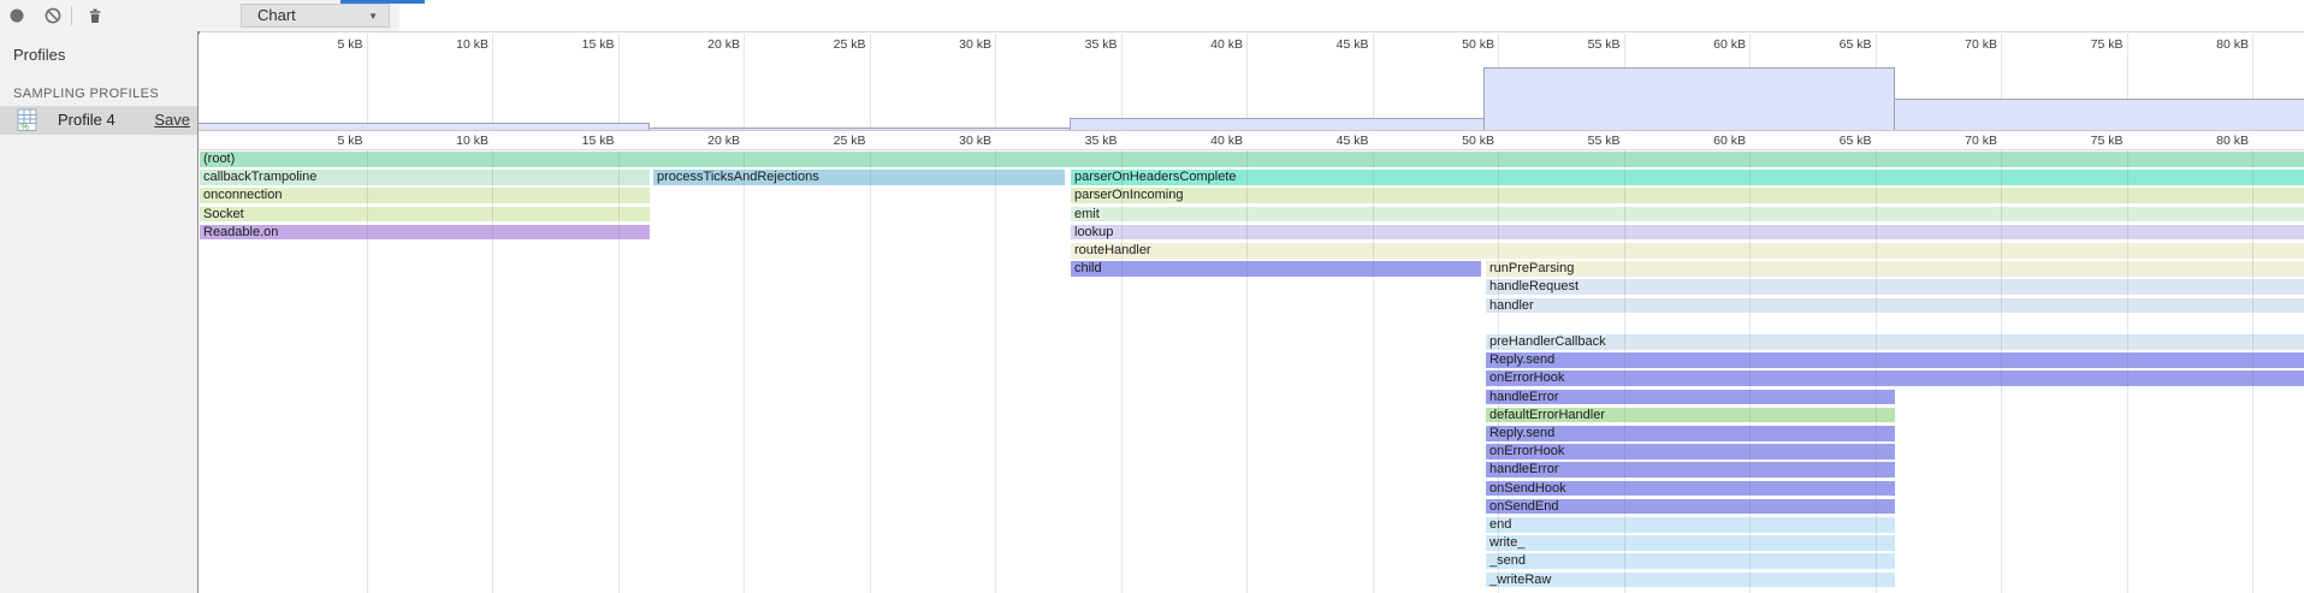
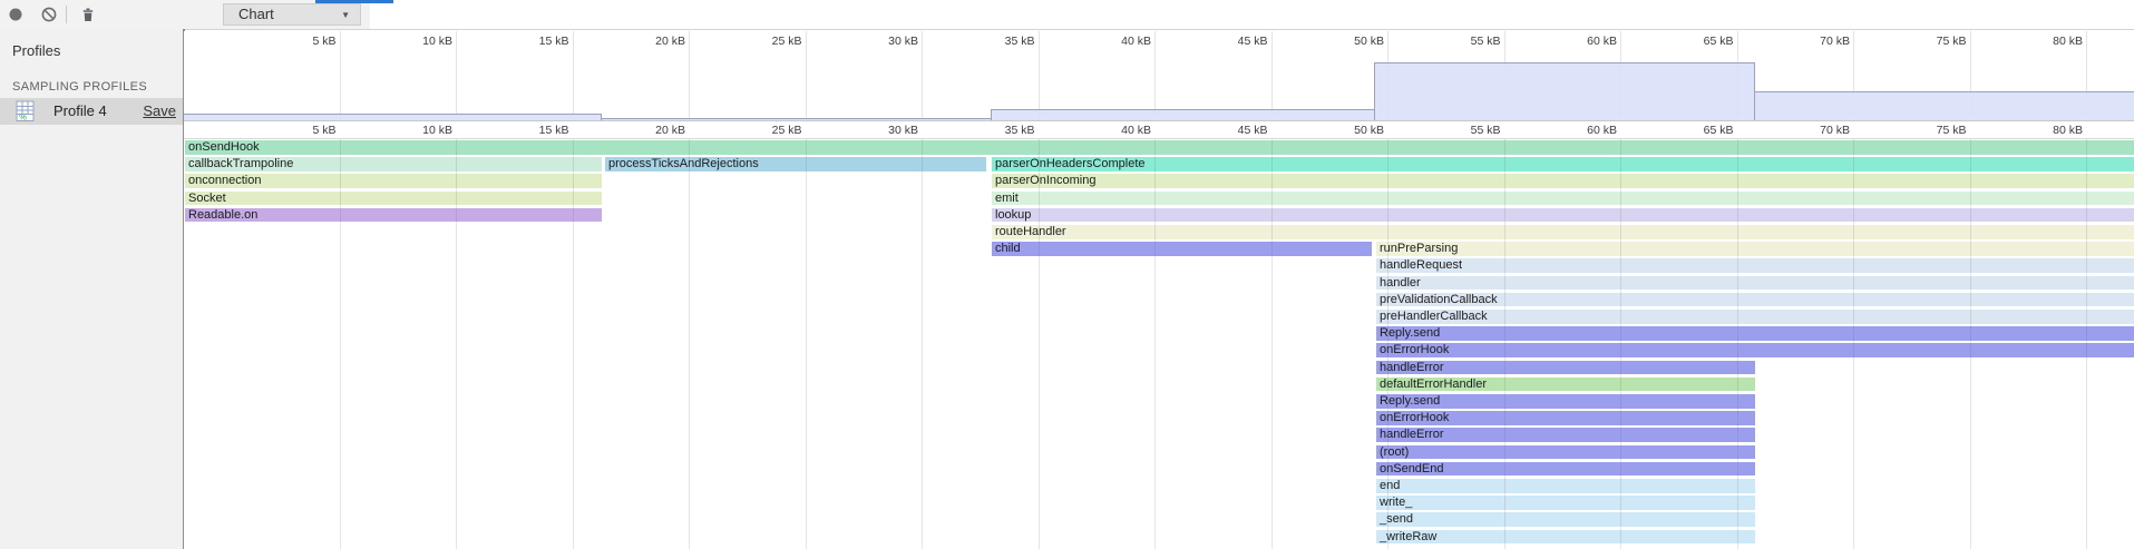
  Chart
  ▼
  Profiles
  SAMPLING PROFILES
  %
  Profile 4
  Save
  5 kB
  10 kB
  15 kB
  20 kB
  25 kB
  30 kB
  35 kB
  40 kB
  45 kB
  50 kB
  55 kB
  60 kB
  65 kB
  70 kB
  75 kB
  80 kB
  5 kB
  10 kB
  15 kB
  20 kB
  25 kB
  30 kB
  35 kB
  40 kB
  45 kB
  50 kB
  55 kB
  60 kB
  65 kB
  70 kB
  75 kB
  80 kB
- (root)
+ onSendHook
  callbackTrampoline
  processTicksAndRejections
  parserOnHeadersComplete
  onconnection
  parserOnIncoming
  Socket
  emit
  Readable.on
  lookup
  routeHandler
  child
  runPreParsing
  handleRequest
  handler
+ preValidationCallback
  preHandlerCallback
  Reply.send
  onErrorHook
  handleError
  defaultErrorHandler
  Reply.send
  onErrorHook
  handleError
- onSendHook
+ (root)
  onSendEnd
  end
  write_
  _send
  _writeRaw
